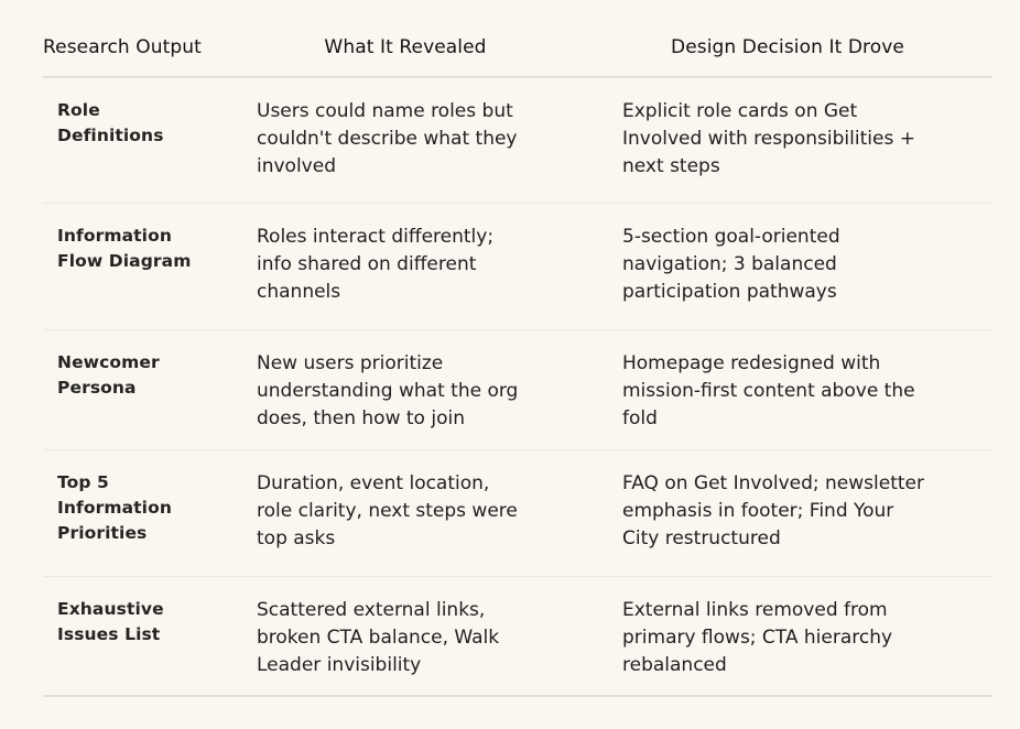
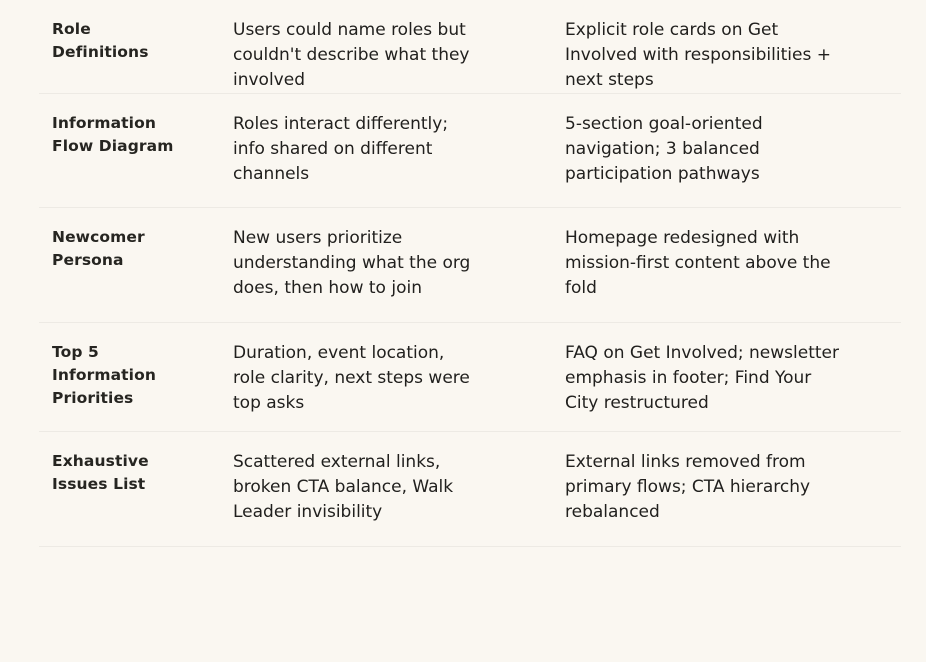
- Research Output
- What It Revealed
- Design Decision It Drove
  Role
  Definitions
  Users could name roles but
  couldn't describe what they
  involved
  Explicit role cards on Get
  Involved with responsibilities +
  next steps
  Information
  Flow Diagram
  Roles interact differently;
  info shared on different
  channels
  5-section goal-oriented
  navigation; 3 balanced
  participation pathways
  Newcomer
  Persona
  New users prioritize
  understanding what the org
  does, then how to join
  Homepage redesigned with
  mission-first content above the
  fold
  Top 5
  Information
  Priorities
  Duration, event location,
  role clarity, next steps were
  top asks
  FAQ on Get Involved; newsletter
  emphasis in footer; Find Your
  City restructured
  Exhaustive
  Issues List
  Scattered external links,
  broken CTA balance, Walk
  Leader invisibility
  External links removed from
  primary flows; CTA hierarchy
  rebalanced
